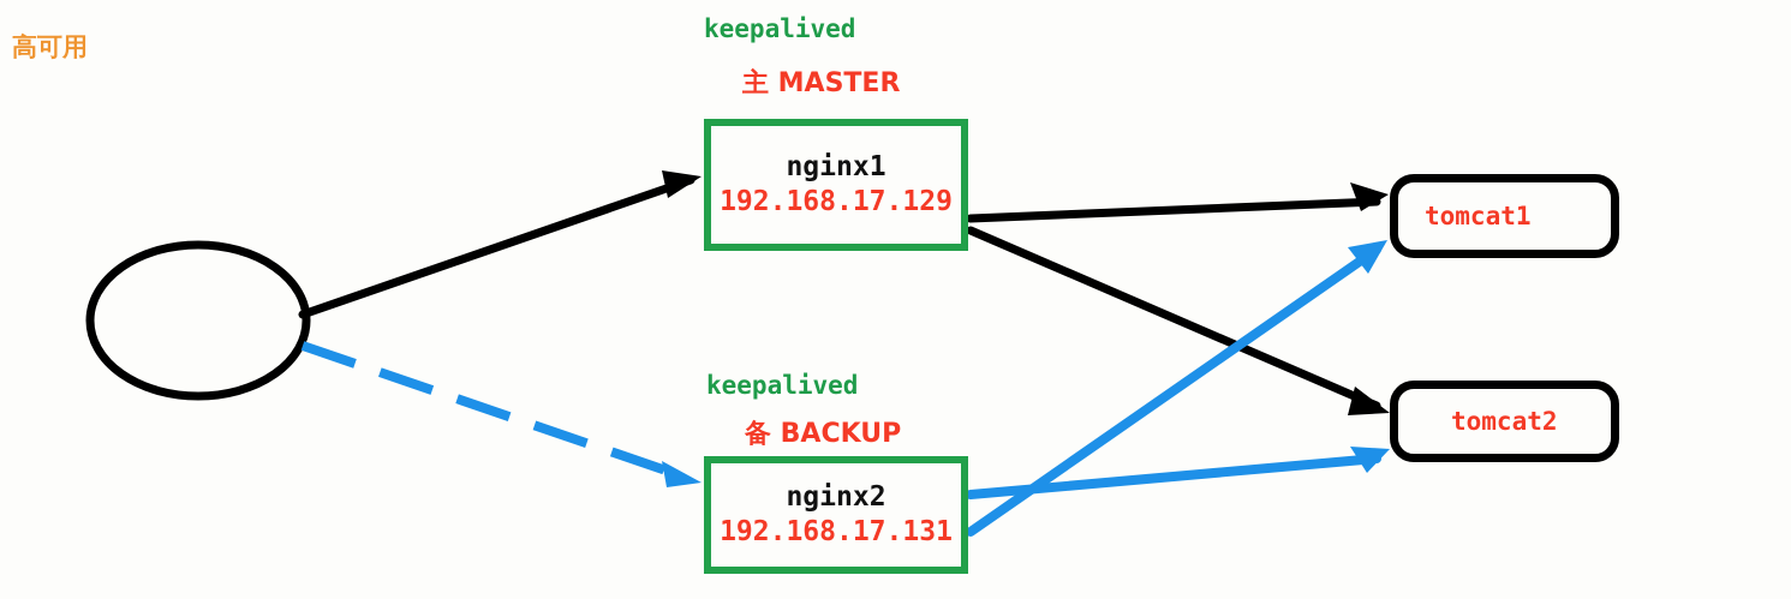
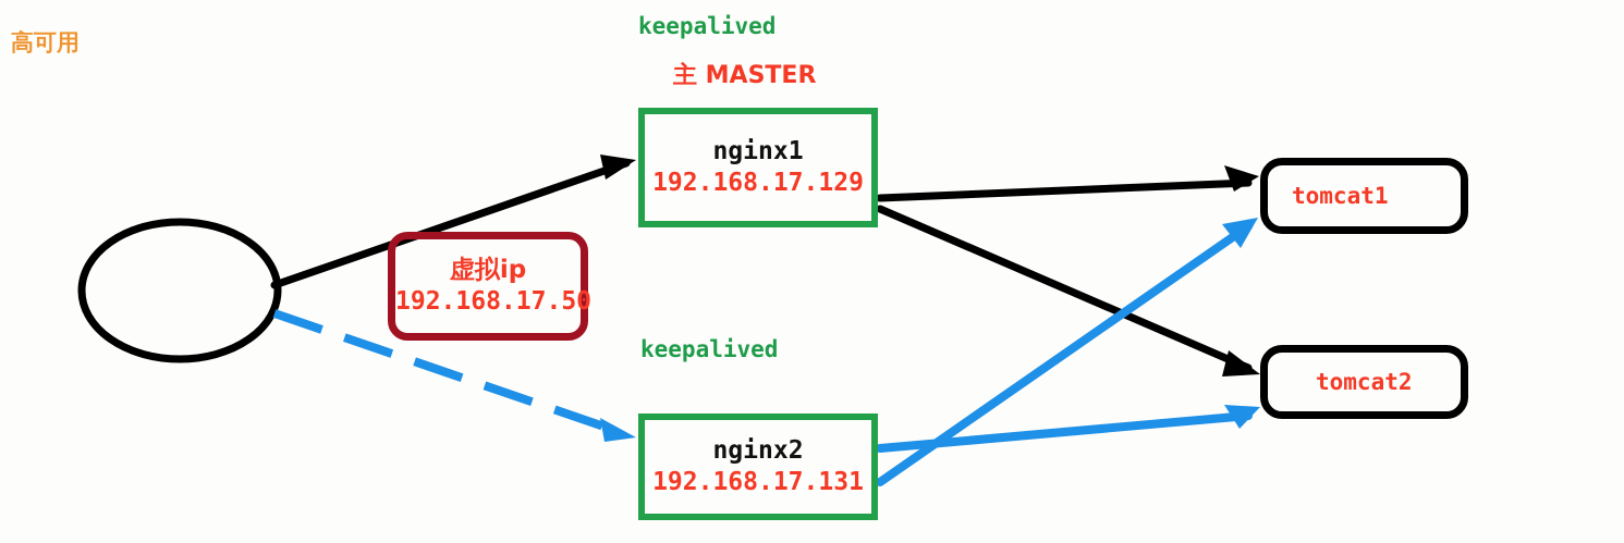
  高可用
  keepalived
  主 MASTER
  nginx1
  192.168.17.129
+ 虚拟ip
+ 192.168.17.50
  keepalived
- 备 BACKUP
  nginx2
  192.168.17.131
  tomcat1
  tomcat2
